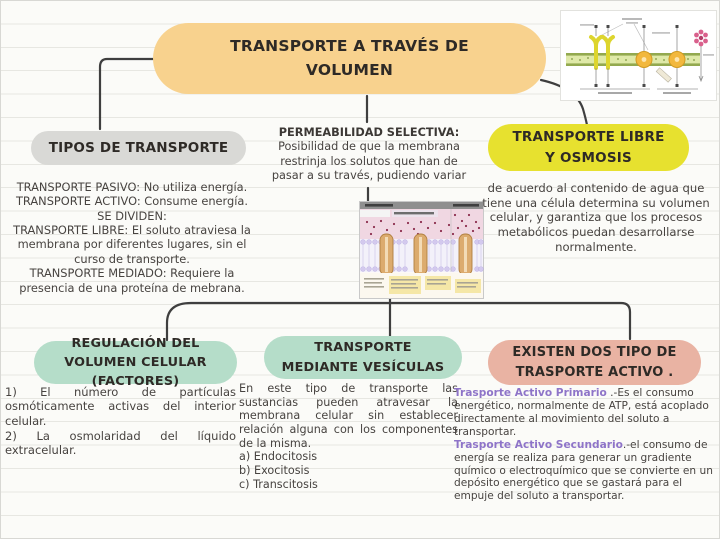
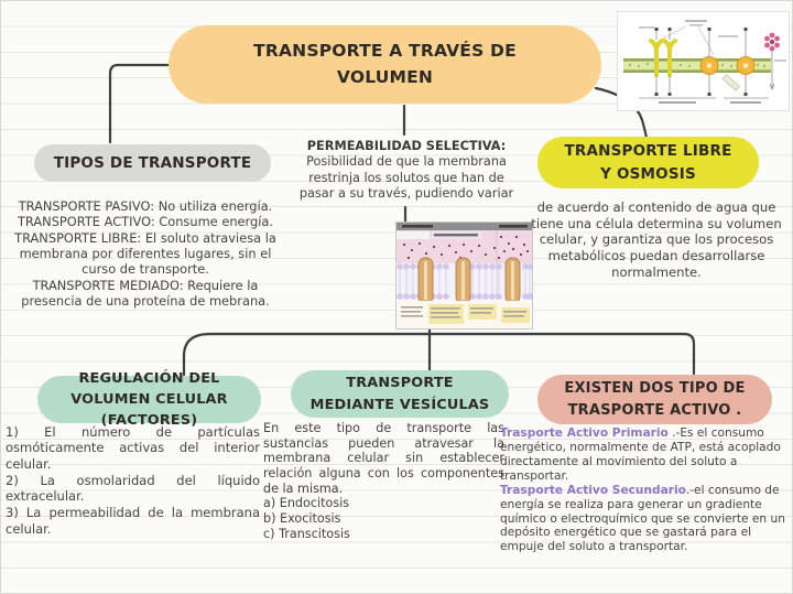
  TRANSPORTE A TRAVÉS DE VOLUMEN
  TIPOS DE TRANSPORTE
  TRANSPORTE PASIVO: No utiliza energía.
  TRANSPORTE ACTIVO: Consume energía.
- SE DIVIDEN:
  TRANSPORTE LIBRE: El soluto atraviesa la membrana por diferentes lugares, sin el curso de transporte.
  TRANSPORTE MEDIADO: Requiere la presencia de una proteína de mebrana.
  PERMEABILIDAD SELECTIVA:
  Posibilidad de que la membrana restrinja los solutos que han de pasar a su través, pudiendo variar
  TRANSPORTE LIBRE Y OSMOSIS
  de acuerdo al contenido de agua que tiene una célula determina su volumen celular, y garantiza que los procesos metabólicos puedan desarrollarse normalmente.
  REGULACIÓN DEL VOLUMEN CELULAR (FACTORES)
  1) El número de partículas osmóticamente activas del interior celular.
  2) La osmolaridad del líquido extracelular.
+ 3) La permeabilidad de la membrana celular.
  TRANSPORTE MEDIANTE VESÍCULAS
  En este tipo de transporte las sustancias pueden atravesar la membrana celular sin establecer relación alguna con los componentes de la misma.
  a) Endocitosis
  b) Exocitosis
  c) Transcitosis
  EXISTEN DOS TIPO DE TRASPORTE ACTIVO .
  Trasporte Activo Primario .-Es el consumo energético, normalmente de ATP, está acoplado directamente al movimiento del soluto a transportar.
  Trasporte Activo Secundario.-el consumo de energía se realiza para generar un gradiente químico o electroquímico que se convierte en un depósito energético que se gastará para el empuje del soluto a transportar.
